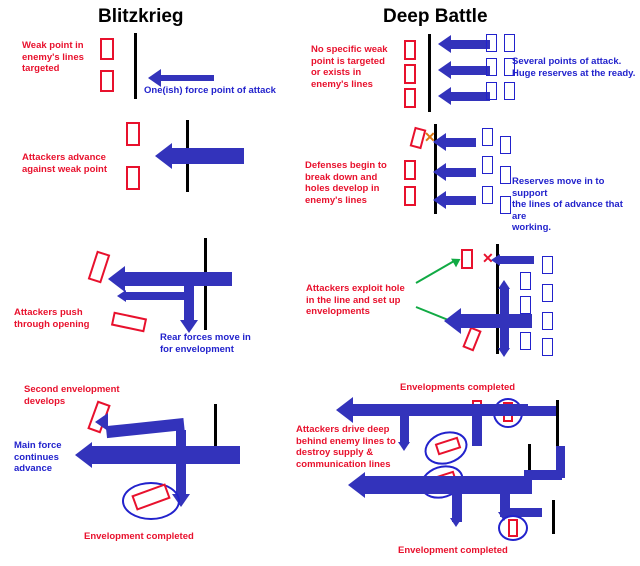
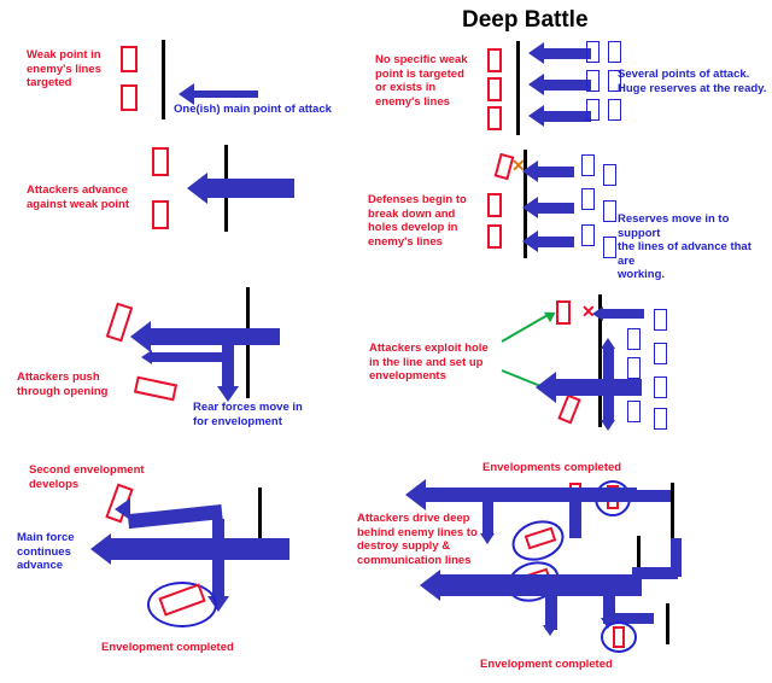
- Blitzkrieg
  Deep Battle
  Weak point in
  enemy's lines
  targeted
- One(ish) force point of attack
+ One(ish) main point of attack
  Attackers advance
  against weak point
  Attackers push
  through opening
  Rear forces move in
  for envelopment
  Second envelopment
  develops
  Main force
  continues
  advance
  Envelopment completed
  No specific weak
  point is targeted
  or exists in
  enemy's lines
  Several points of attack.
  Huge reserves at the ready.
  Defenses begin to
  break down and
  holes develop in
  enemy's lines
  ✕
  Reserves move in to support
  the lines of advance that are
  working.
  Attackers exploit hole
  in the line and set up
  envelopments
  ✕
  Envelopments completed
  Attackers drive deep
  behind enemy lines to
  destroy supply &
  communication lines
  Envelopment completed
